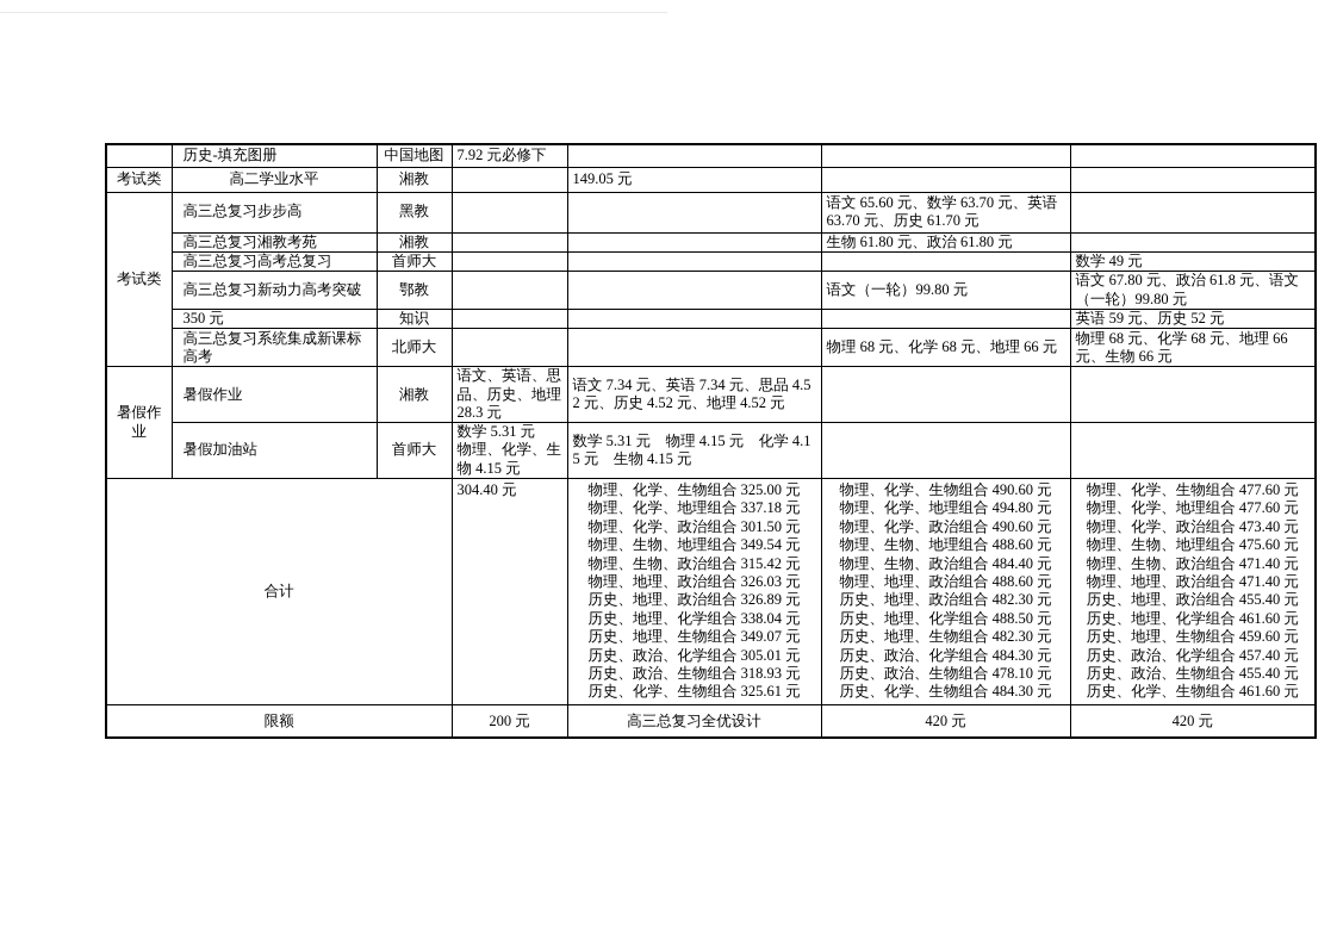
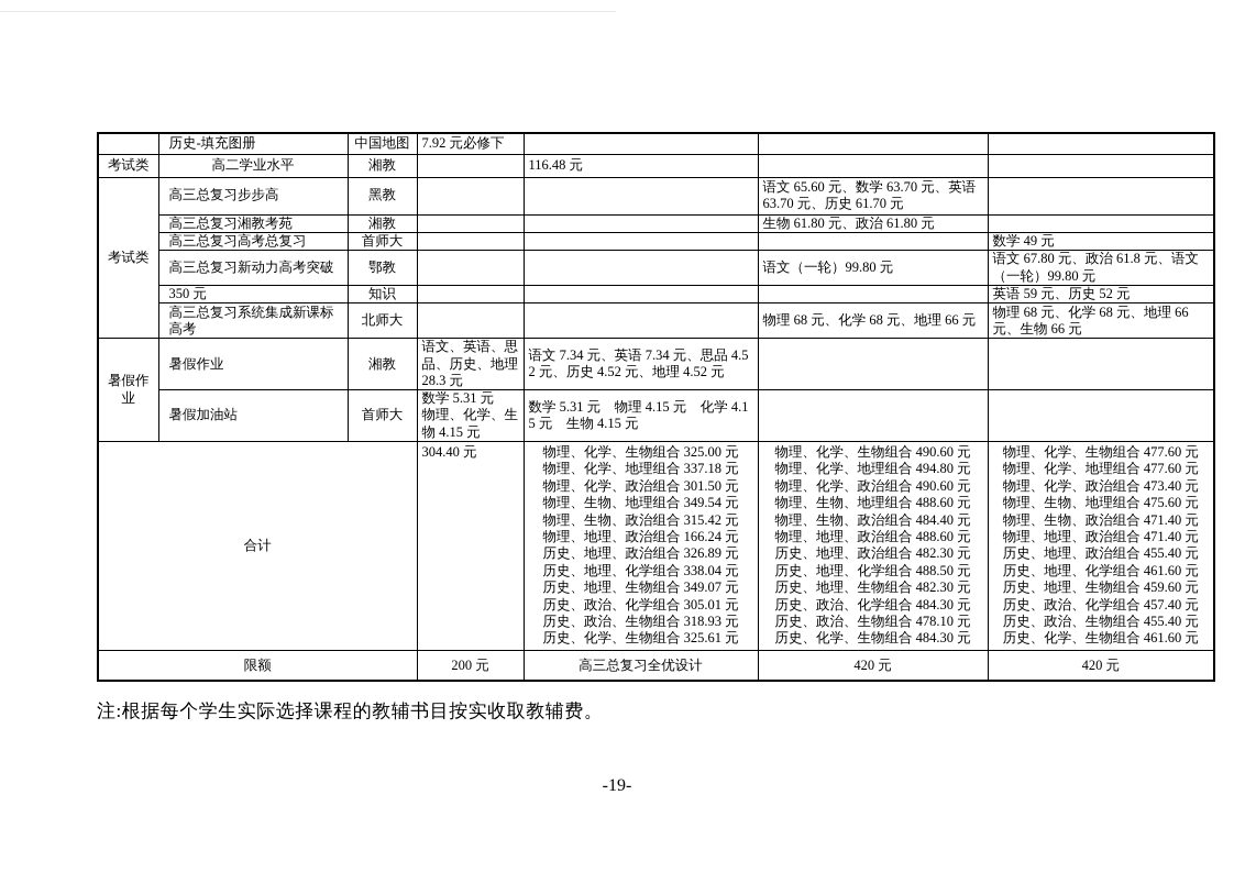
  	历史-填充图册	中国地图	7.92 元必修下
- 考试类	高二学业水平	湘教		149.05 元
+ 考试类	高二学业水平	湘教		116.48 元
  考试类	高三总复习步步高	黑教			语文 65.60 元、数学 63.70 元、英语 63.70 元、历史 61.70 元
  高三总复习湘教考苑	湘教			生物 61.80 元、政治 61.80 元
  高三总复习高考总复习	首师大				数学 49 元
  高三总复习新动力高考突破	鄂教			语文（一轮）99.80 元	语文 67.80 元、政治 61.8 元、语文（一轮）99.80 元
  350 元	知识				英语 59 元、历史 52 元
  高三总复习系统集成新课标高考	北师大			物理 68 元、化学 68 元、地理 66 元	物理 68 元、化学 68 元、地理 66 元、生物 66 元
  暑假作业	暑假作业	湘教	语文、英语、思品、历史、地理 28.3 元	语文 7.34 元、英语 7.34 元、思品 4.52 元、历史 4.52 元、地理 4.52 元
  暑假加油站	首师大	数学 5.31 元 物理、化学、生物 4.15 元	数学 5.31 元 物理 4.15 元 化学 4.15 元 生物 4.15 元
- 合计	304.40 元	物理、化学、生物组合 325.00 元 物理、化学、地理组合 337.18 元 物理、化学、政治组合 301.50 元 物理、生物、地理组合 349.54 元 物理、生物、政治组合 315.42 元 物理、地理、政治组合 326.03 元 历史、地理、政治组合 326.89 元 历史、地理、化学组合 338.04 元 历史、地理、生物组合 349.07 元 历史、政治、化学组合 305.01 元 历史、政治、生物组合 318.93 元 历史、化学、生物组合 325.61 元	物理、化学、生物组合 490.60 元 物理、化学、地理组合 494.80 元 物理、化学、政治组合 490.60 元 物理、生物、地理组合 488.60 元 物理、生物、政治组合 484.40 元 物理、地理、政治组合 488.60 元 历史、地理、政治组合 482.30 元 历史、地理、化学组合 488.50 元 历史、地理、生物组合 482.30 元 历史、政治、化学组合 484.30 元 历史、政治、生物组合 478.10 元 历史、化学、生物组合 484.30 元	物理、化学、生物组合 477.60 元 物理、化学、地理组合 477.60 元 物理、化学、政治组合 473.40 元 物理、生物、地理组合 475.60 元 物理、生物、政治组合 471.40 元 物理、地理、政治组合 471.40 元 历史、地理、政治组合 455.40 元 历史、地理、化学组合 461.60 元 历史、地理、生物组合 459.60 元 历史、政治、化学组合 457.40 元 历史、政治、生物组合 455.40 元 历史、化学、生物组合 461.60 元
+ 合计	304.40 元	物理、化学、生物组合 325.00 元 物理、化学、地理组合 337.18 元 物理、化学、政治组合 301.50 元 物理、生物、地理组合 349.54 元 物理、生物、政治组合 315.42 元 物理、地理、政治组合 166.24 元 历史、地理、政治组合 326.89 元 历史、地理、化学组合 338.04 元 历史、地理、生物组合 349.07 元 历史、政治、化学组合 305.01 元 历史、政治、生物组合 318.93 元 历史、化学、生物组合 325.61 元	物理、化学、生物组合 490.60 元 物理、化学、地理组合 494.80 元 物理、化学、政治组合 490.60 元 物理、生物、地理组合 488.60 元 物理、生物、政治组合 484.40 元 物理、地理、政治组合 488.60 元 历史、地理、政治组合 482.30 元 历史、地理、化学组合 488.50 元 历史、地理、生物组合 482.30 元 历史、政治、化学组合 484.30 元 历史、政治、生物组合 478.10 元 历史、化学、生物组合 484.30 元	物理、化学、生物组合 477.60 元 物理、化学、地理组合 477.60 元 物理、化学、政治组合 473.40 元 物理、生物、地理组合 475.60 元 物理、生物、政治组合 471.40 元 物理、地理、政治组合 471.40 元 历史、地理、政治组合 455.40 元 历史、地理、化学组合 461.60 元 历史、地理、生物组合 459.60 元 历史、政治、化学组合 457.40 元 历史、政治、生物组合 455.40 元 历史、化学、生物组合 461.60 元
  限额	200 元	高三总复习全优设计	420 元	420 元
+ 注:根据每个学生实际选择课程的教辅书目按实收取教辅费。
+ -19-
